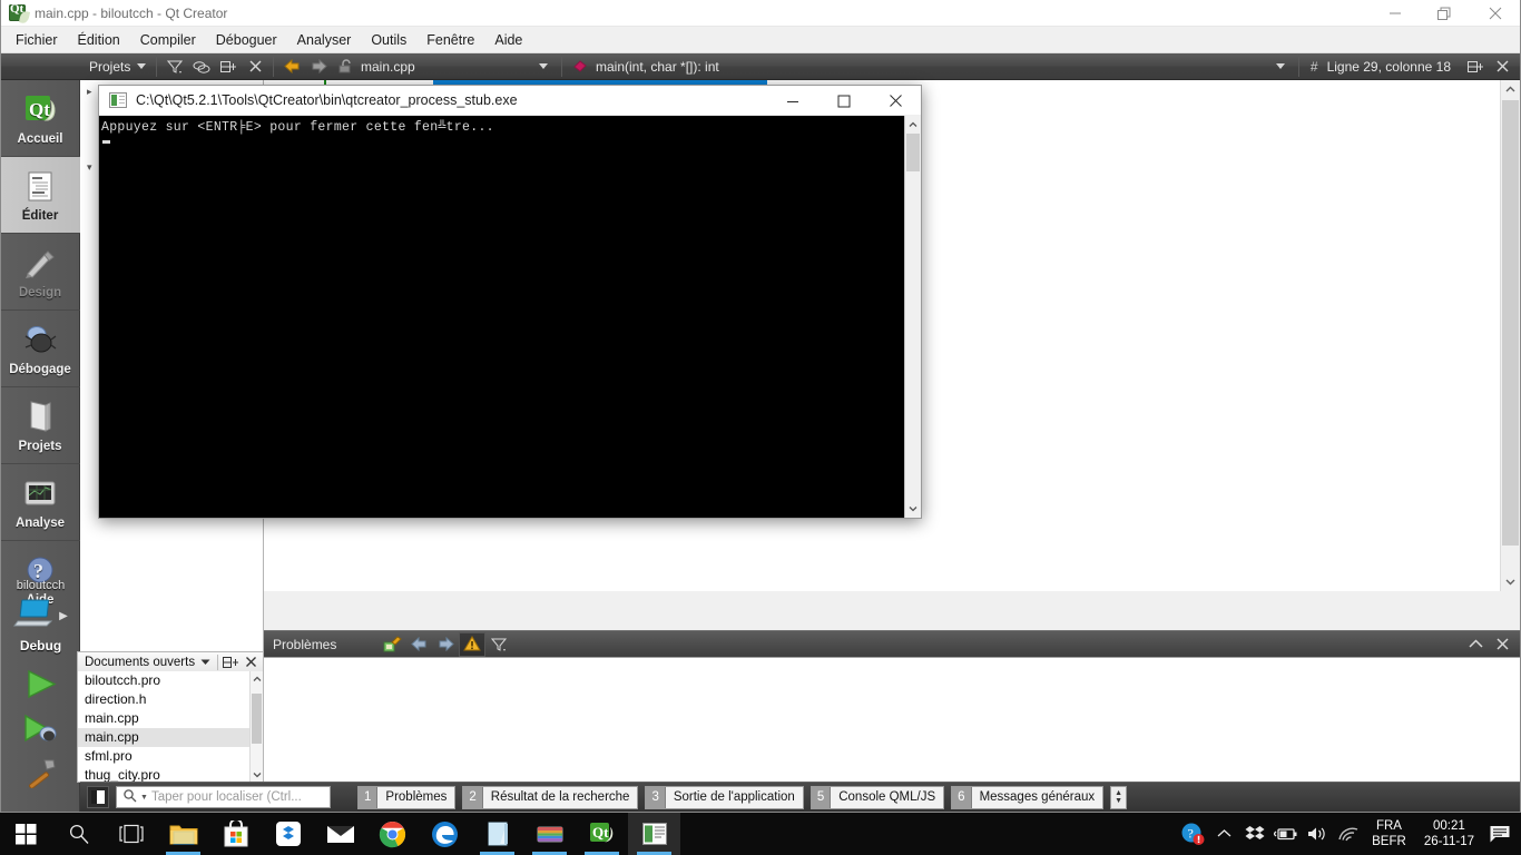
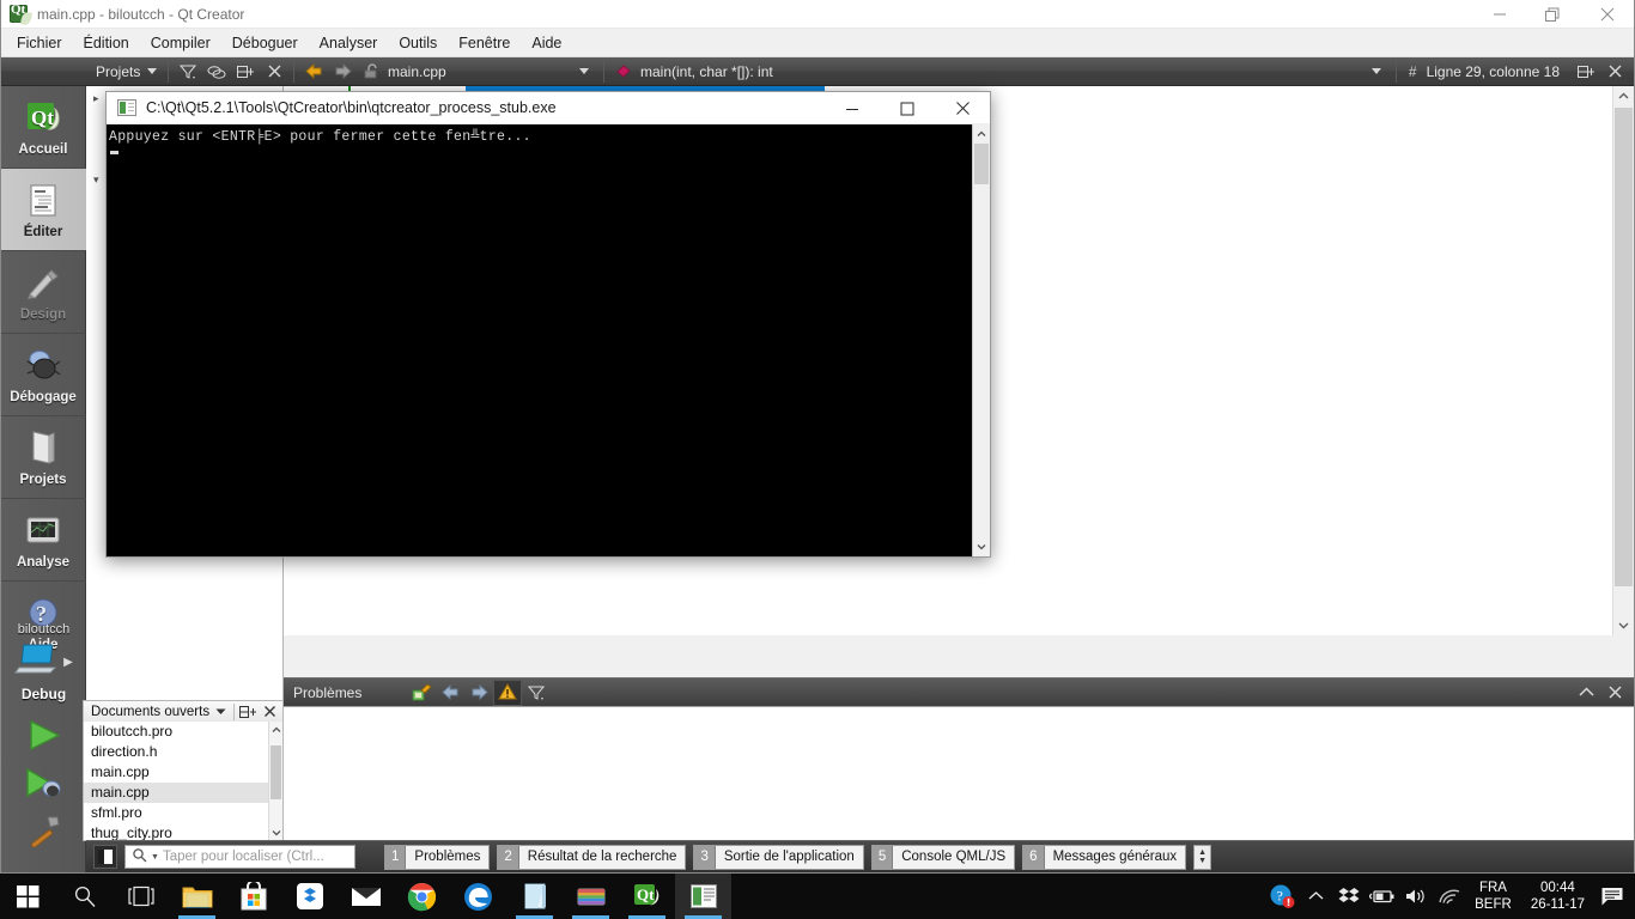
  main.cpp - biloutcch - Qt Creator
  Fichier
  Édition
  Compiler
  Déboguer
  Analyser
  Outils
  Fenêtre
  Aide
  Projets
  main.cpp
  main(int, char *[]): int
  #
  Ligne 29, colonne 18
  Qt
  Accueil
  Éditer
  Design
  Débogage
  Projets
  Analyse
  ?
  biloutcch
  ▶
  Debug
  ▸
  ▾
  Problèmes
  Documents ouverts
  biloutcch.pro
  direction.h
  main.cpp
  main.cpp
  sfml.pro
  thug_city.pro
  Taper pour localiser (Ctrl...
  1
  Problèmes
  2
  Résultat de la recherche
  3
  Sortie de l'application
  5
  Console QML/JS
  6
  Messages généraux
  C:\Qt\Qt5.2.1\Tools\QtCreator\bin\qtcreator_process_stub.exe
  Appuyez sur <ENTR╞E> pour fermer cette fen╩tre...
  Qt
  ?
  FRA
  BEFR
- 00:21
+ 00:44
  26-11-17
